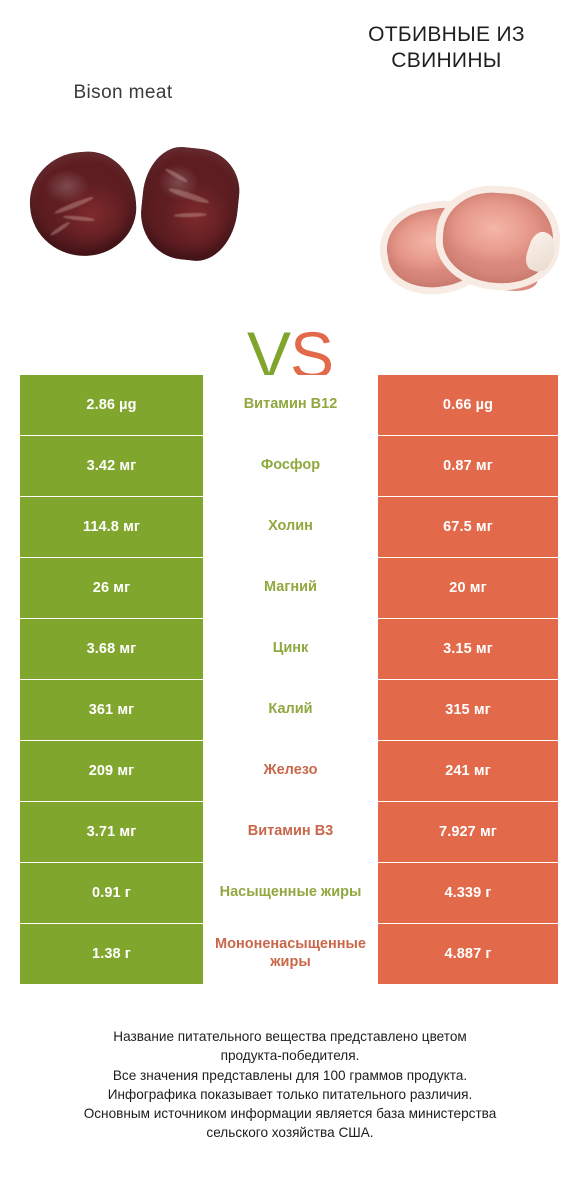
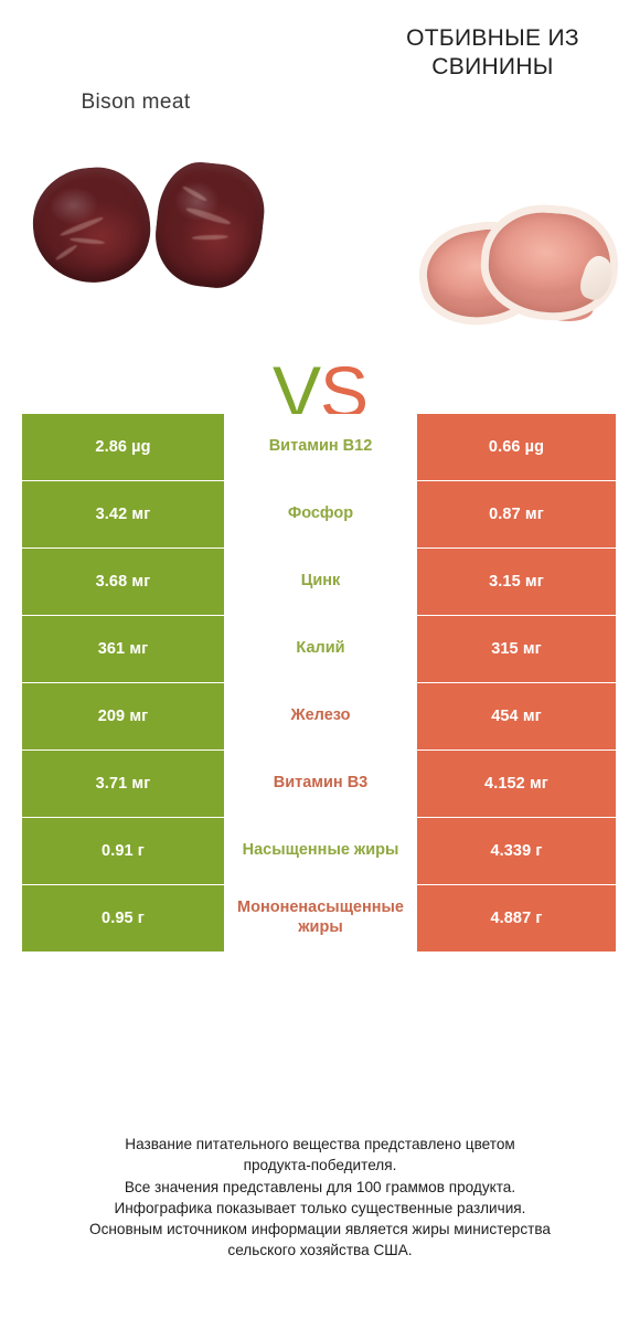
  Bison meat
  ОТБИВНЫЕ ИЗ СВИНИНЫ
  VS
  2.86 µg
  Витамин B12
  0.66 µg
  3.42 мг
  Фосфор
  0.87 мг
- 114.8 мг
- Холин
- 67.5 мг
- 26 мг
- Магний
- 20 мг
  3.68 мг
  Цинк
  3.15 мг
  361 мг
  Калий
  315 мг
  209 мг
  Железо
- 241 мг
+ 454 мг
  3.71 мг
  Витамин B3
- 7.927 мг
+ 4.152 мг
  0.91 г
  Насыщенные жиры
  4.339 г
- 1.38 г
+ 0.95 г
  Мононенасыщенные жиры
  4.887 г
  Название питательного вещества представлено цветом
  продукта-победителя.
  Все значения представлены для 100 граммов продукта.
- Инфографика показывает только питательного различия.
+ Инфографика показывает только существенные различия.
- Основным источником информации является база министерства
+ Основным источником информации является жиры министерства
  сельского хозяйства США.
